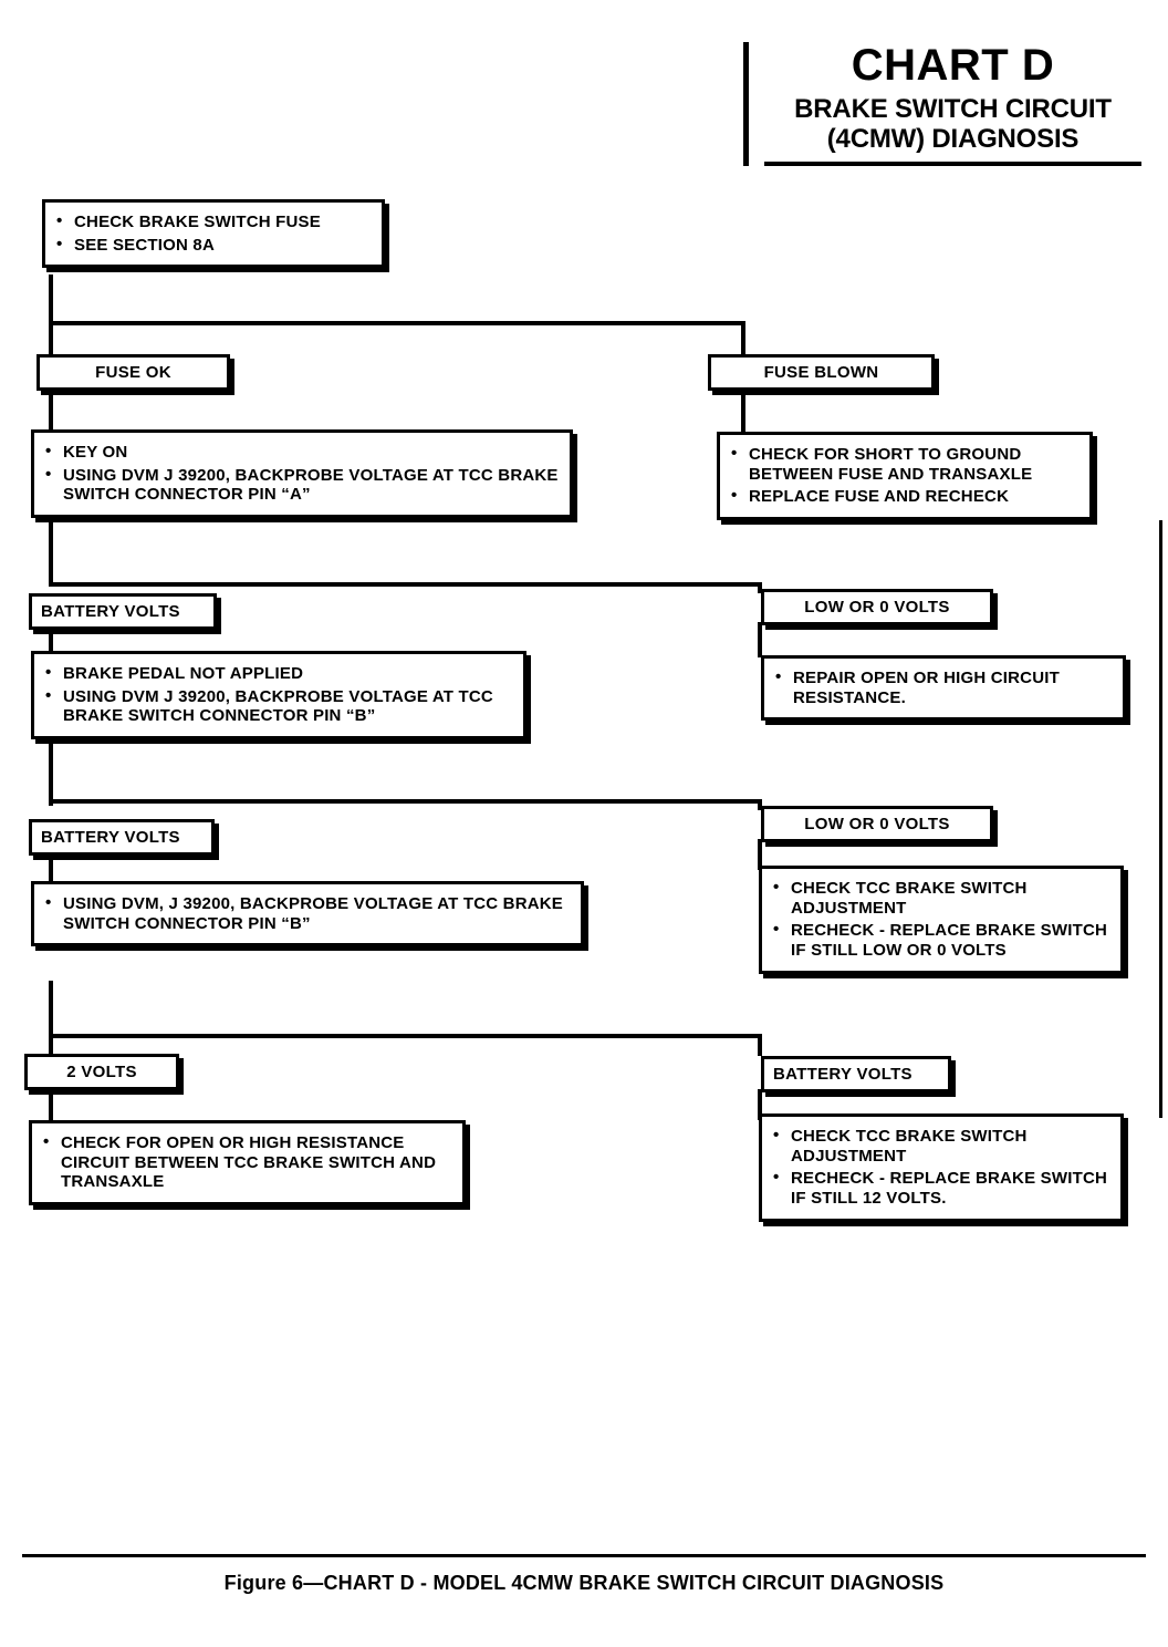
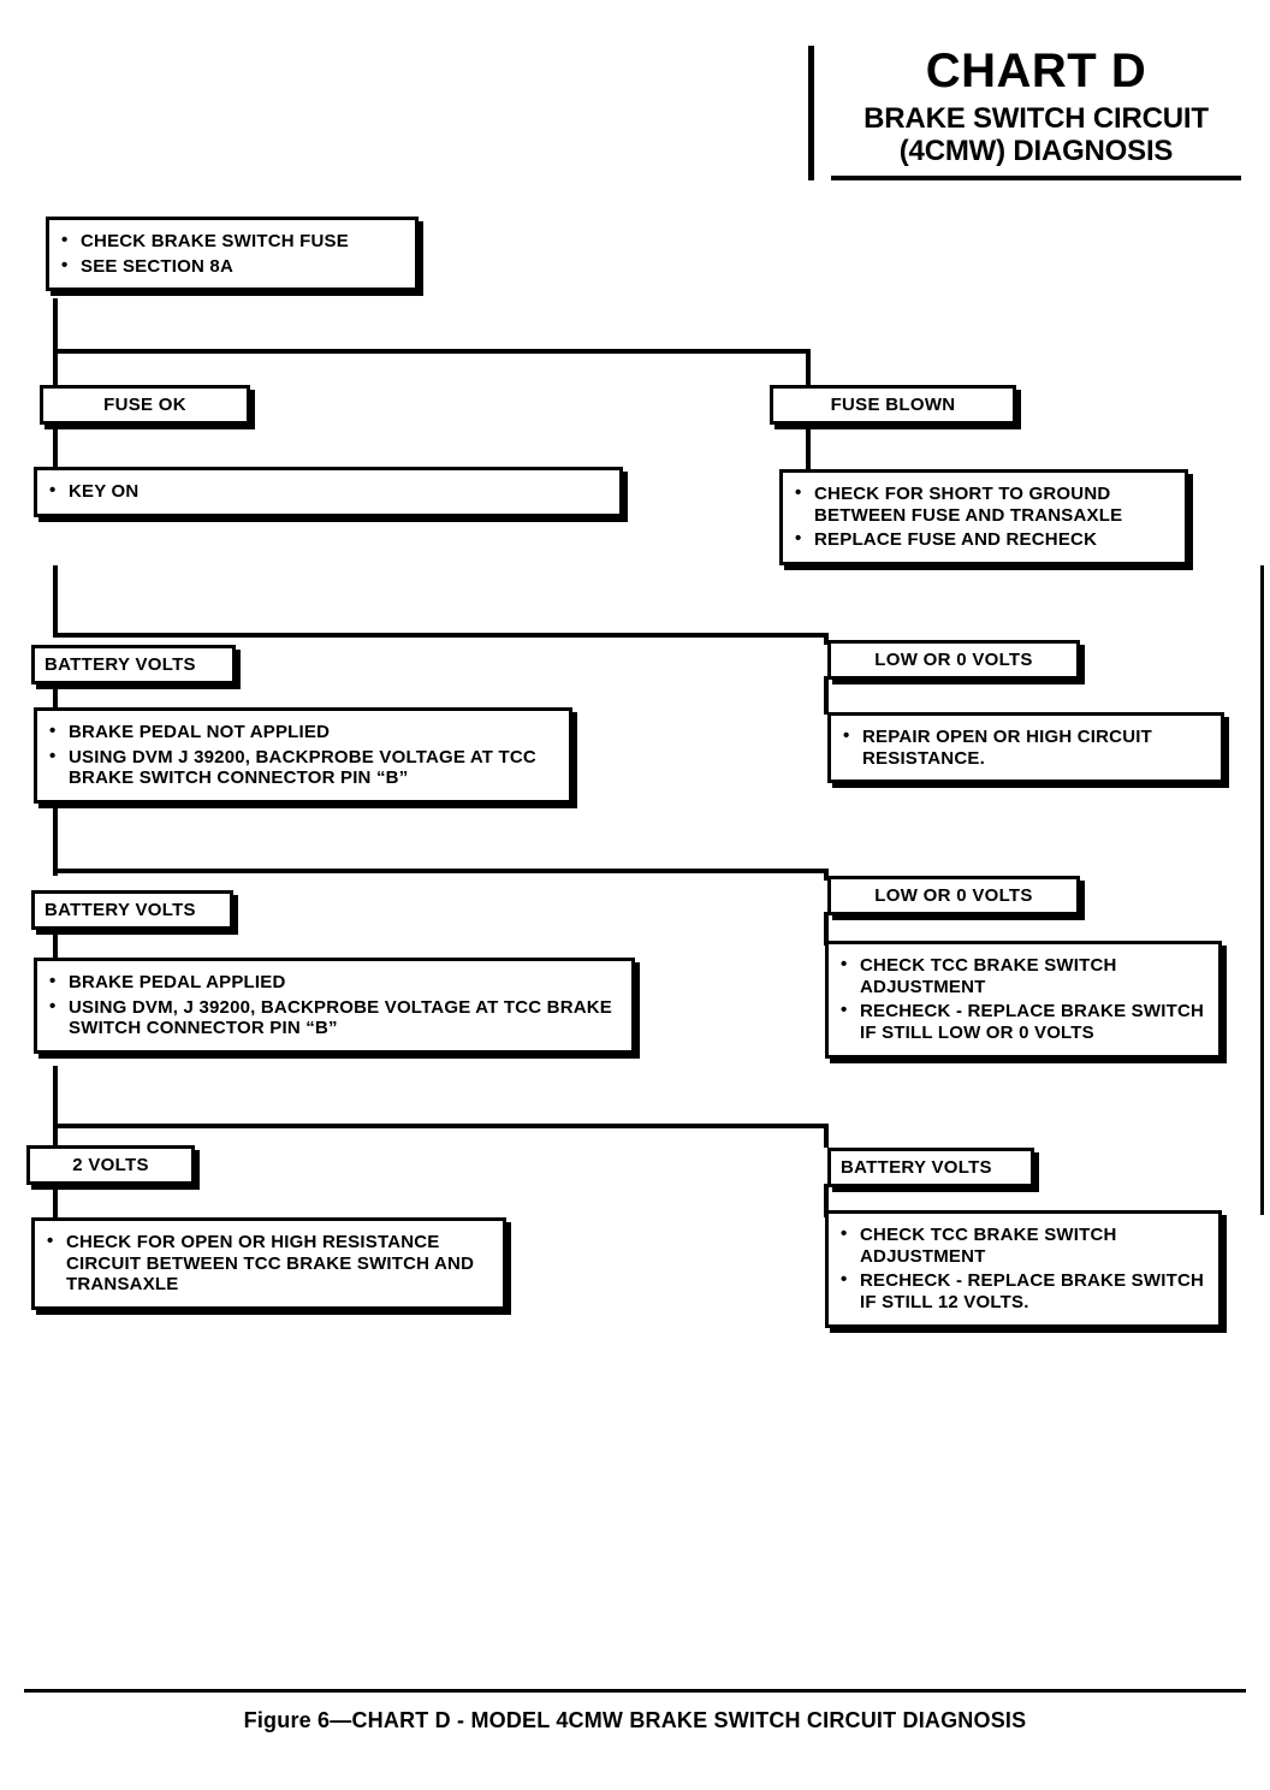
  CHART D
  BRAKE SWITCH CIRCUIT
  (4CMW) DIAGNOSIS
  CHECK BRAKE SWITCH FUSE
  SEE SECTION 8A
  FUSE OK
  FUSE BLOWN
  KEY ON
- USING DVM J 39200, BACKPROBE VOLTAGE AT TCC BRAKE SWITCH CONNECTOR PIN “A”
  CHECK FOR SHORT TO GROUND BETWEEN FUSE AND TRANSAXLE
  REPLACE FUSE AND RECHECK
  BATTERY VOLTS
  LOW OR 0 VOLTS
  BRAKE PEDAL NOT APPLIED
  USING DVM J 39200, BACKPROBE VOLTAGE AT TCC BRAKE SWITCH CONNECTOR PIN “B”
  REPAIR OPEN OR HIGH CIRCUIT RESISTANCE.
  BATTERY VOLTS
  LOW OR 0 VOLTS
+ BRAKE PEDAL APPLIED
  USING DVM, J 39200, BACKPROBE VOLTAGE AT TCC BRAKE SWITCH CONNECTOR PIN “B”
  CHECK TCC BRAKE SWITCH ADJUSTMENT
  RECHECK - REPLACE BRAKE SWITCH IF STILL LOW OR 0 VOLTS
  2 VOLTS
  BATTERY VOLTS
  CHECK FOR OPEN OR HIGH RESISTANCE CIRCUIT BETWEEN TCC BRAKE SWITCH AND TRANSAXLE
  CHECK TCC BRAKE SWITCH ADJUSTMENT
  RECHECK - REPLACE BRAKE SWITCH IF STILL 12 VOLTS.
  Figure 6—CHART D - MODEL 4CMW BRAKE SWITCH CIRCUIT DIAGNOSIS
